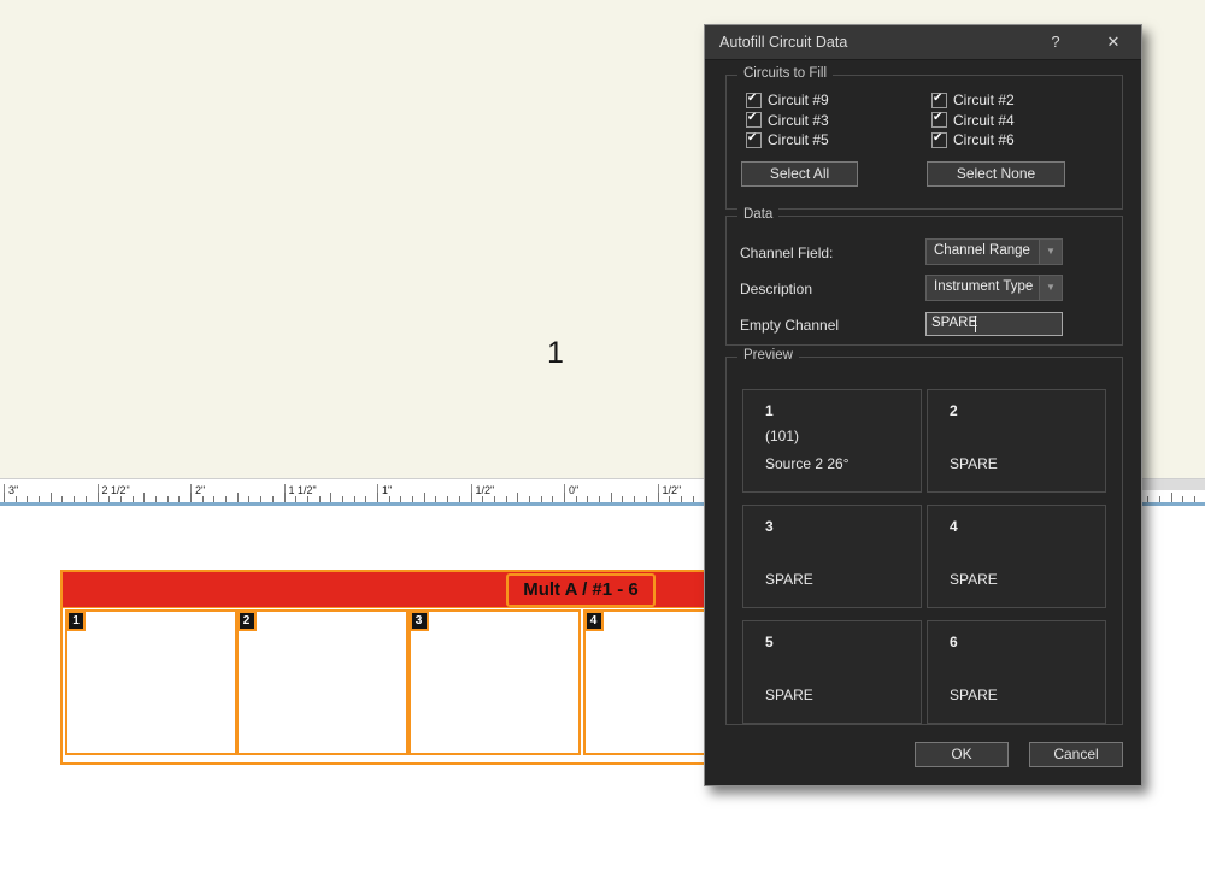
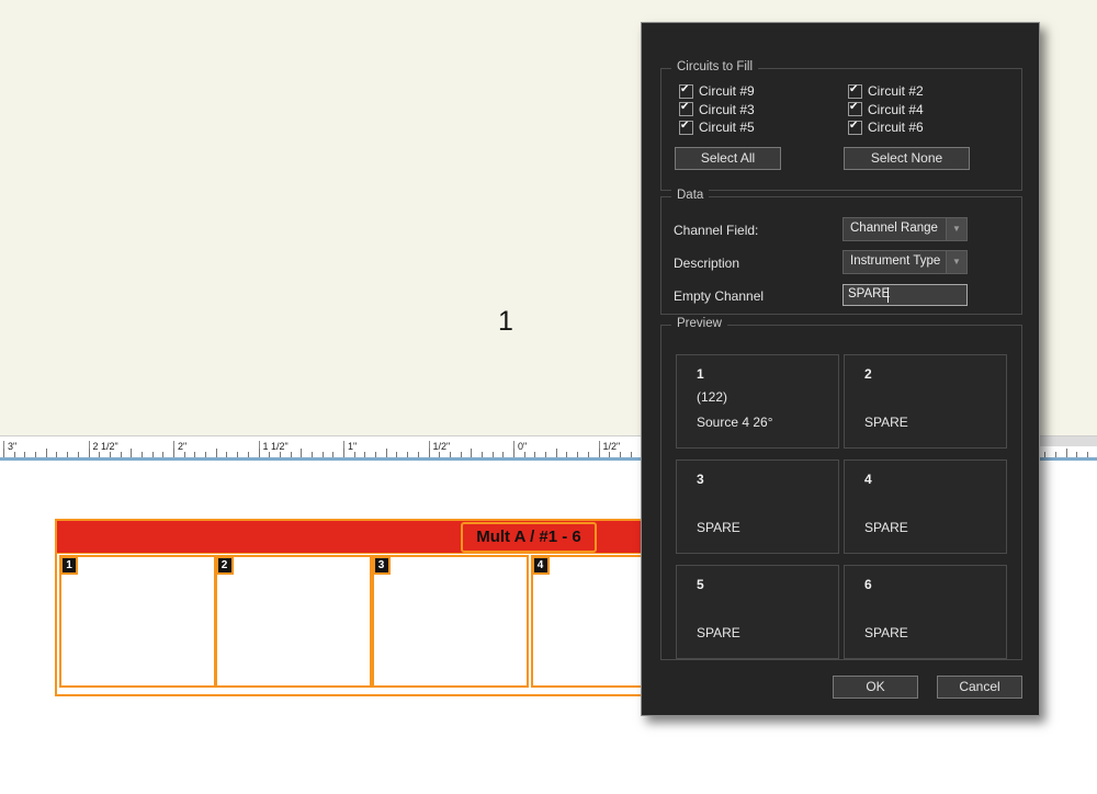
  1
  3"
  2 1/2"
  2"
  1 1/2"
  1"
  1/2"
  0"
  1/2"
  Mult A / #1 - 6
  1
  2
  3
  4
- Autofill Circuit Data
- ?
- ✕
  Circuits to Fill
  ✔
  Circuit #9
  ✔
  Circuit #2
  ✔
  Circuit #3
  ✔
  Circuit #4
  ✔
  Circuit #5
  ✔
  Circuit #6
  Select All
  Select None
  Data
  Channel Field:
  Channel Range
  ▼
  Description
  Instrument Type
  ▼
  Empty Channel
  SPARE
  Preview
  1
- (101)
+ (122)
- Source 2 26°
+ Source 4 26°
  2
  SPARE
  3
  SPARE
  4
  SPARE
  5
  SPARE
  6
  SPARE
  OK
  Cancel
